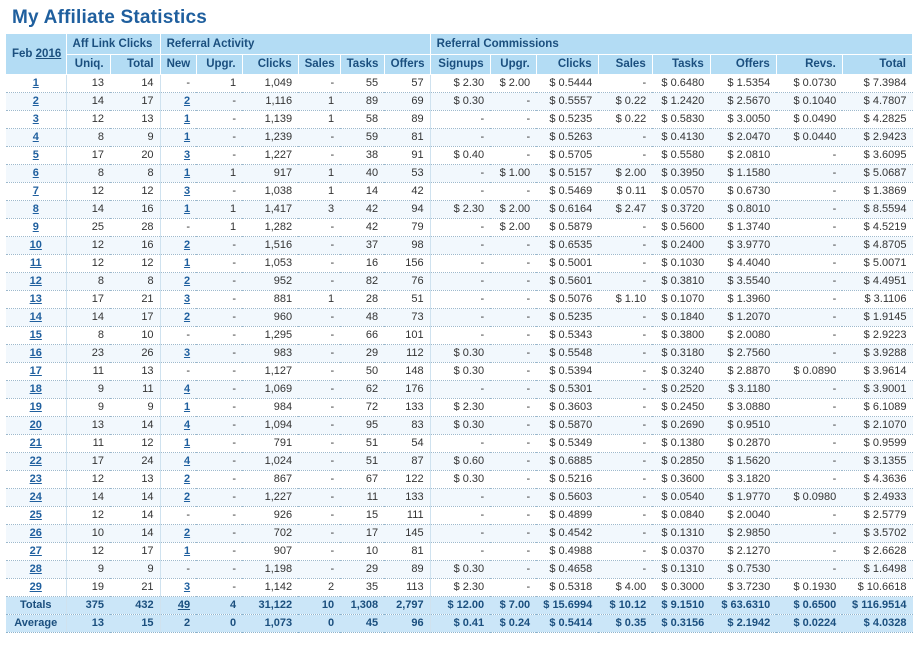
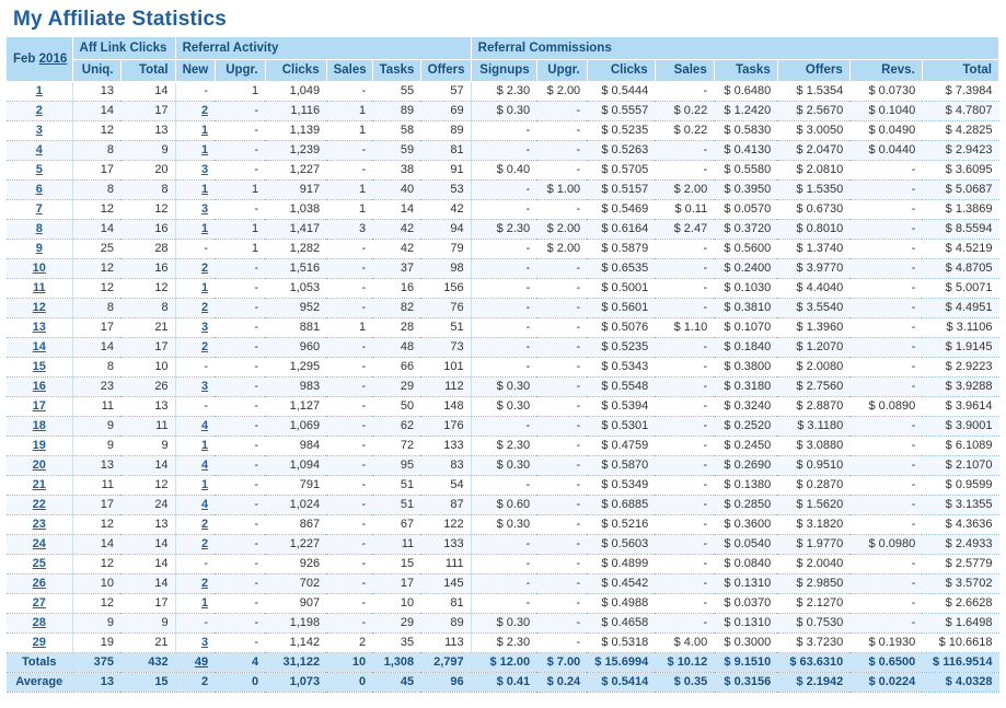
  My Affiliate Statistics
  Feb 2016	Aff Link Clicks	Referral Activity	Referral Commissions
  Uniq.	Total	New	Upgr.	Clicks	Sales	Tasks	Offers	Signups	Upgr.	Clicks	Sales	Tasks	Offers	Revs.	Total
  1	13	14	-	1	1,049	-	55	57	$ 2.30	$ 2.00	$ 0.5444	-	$ 0.6480	$ 1.5354	$ 0.0730	$ 7.3984
  2	14	17	2	-	1,116	1	89	69	$ 0.30	-	$ 0.5557	$ 0.22	$ 1.2420	$ 2.5670	$ 0.1040	$ 4.7807
  3	12	13	1	-	1,139	1	58	89	-	-	$ 0.5235	$ 0.22	$ 0.5830	$ 3.0050	$ 0.0490	$ 4.2825
  4	8	9	1	-	1,239	-	59	81	-	-	$ 0.5263	-	$ 0.4130	$ 2.0470	$ 0.0440	$ 2.9423
  5	17	20	3	-	1,227	-	38	91	$ 0.40	-	$ 0.5705	-	$ 0.5580	$ 2.0810	-	$ 3.6095
- 6	8	8	1	1	917	1	40	53	-	$ 1.00	$ 0.5157	$ 2.00	$ 0.3950	$ 1.1580	-	$ 5.0687
+ 6	8	8	1	1	917	1	40	53	-	$ 1.00	$ 0.5157	$ 2.00	$ 0.3950	$ 1.5350	-	$ 5.0687
  7	12	12	3	-	1,038	1	14	42	-	-	$ 0.5469	$ 0.11	$ 0.0570	$ 0.6730	-	$ 1.3869
  8	14	16	1	1	1,417	3	42	94	$ 2.30	$ 2.00	$ 0.6164	$ 2.47	$ 0.3720	$ 0.8010	-	$ 8.5594
  9	25	28	-	1	1,282	-	42	79	-	$ 2.00	$ 0.5879	-	$ 0.5600	$ 1.3740	-	$ 4.5219
  10	12	16	2	-	1,516	-	37	98	-	-	$ 0.6535	-	$ 0.2400	$ 3.9770	-	$ 4.8705
  11	12	12	1	-	1,053	-	16	156	-	-	$ 0.5001	-	$ 0.1030	$ 4.4040	-	$ 5.0071
  12	8	8	2	-	952	-	82	76	-	-	$ 0.5601	-	$ 0.3810	$ 3.5540	-	$ 4.4951
  13	17	21	3	-	881	1	28	51	-	-	$ 0.5076	$ 1.10	$ 0.1070	$ 1.3960	-	$ 3.1106
  14	14	17	2	-	960	-	48	73	-	-	$ 0.5235	-	$ 0.1840	$ 1.2070	-	$ 1.9145
  15	8	10	-	-	1,295	-	66	101	-	-	$ 0.5343	-	$ 0.3800	$ 2.0080	-	$ 2.9223
  16	23	26	3	-	983	-	29	112	$ 0.30	-	$ 0.5548	-	$ 0.3180	$ 2.7560	-	$ 3.9288
  17	11	13	-	-	1,127	-	50	148	$ 0.30	-	$ 0.5394	-	$ 0.3240	$ 2.8870	$ 0.0890	$ 3.9614
  18	9	11	4	-	1,069	-	62	176	-	-	$ 0.5301	-	$ 0.2520	$ 3.1180	-	$ 3.9001
- 19	9	9	1	-	984	-	72	133	$ 2.30	-	$ 0.3603	-	$ 0.2450	$ 3.0880	-	$ 6.1089
+ 19	9	9	1	-	984	-	72	133	$ 2.30	-	$ 0.4759	-	$ 0.2450	$ 3.0880	-	$ 6.1089
  20	13	14	4	-	1,094	-	95	83	$ 0.30	-	$ 0.5870	-	$ 0.2690	$ 0.9510	-	$ 2.1070
  21	11	12	1	-	791	-	51	54	-	-	$ 0.5349	-	$ 0.1380	$ 0.2870	-	$ 0.9599
  22	17	24	4	-	1,024	-	51	87	$ 0.60	-	$ 0.6885	-	$ 0.2850	$ 1.5620	-	$ 3.1355
  23	12	13	2	-	867	-	67	122	$ 0.30	-	$ 0.5216	-	$ 0.3600	$ 3.1820	-	$ 4.3636
  24	14	14	2	-	1,227	-	11	133	-	-	$ 0.5603	-	$ 0.0540	$ 1.9770	$ 0.0980	$ 2.4933
  25	12	14	-	-	926	-	15	111	-	-	$ 0.4899	-	$ 0.0840	$ 2.0040	-	$ 2.5779
  26	10	14	2	-	702	-	17	145	-	-	$ 0.4542	-	$ 0.1310	$ 2.9850	-	$ 3.5702
  27	12	17	1	-	907	-	10	81	-	-	$ 0.4988	-	$ 0.0370	$ 2.1270	-	$ 2.6628
  28	9	9	-	-	1,198	-	29	89	$ 0.30	-	$ 0.4658	-	$ 0.1310	$ 0.7530	-	$ 1.6498
  29	19	21	3	-	1,142	2	35	113	$ 2.30	-	$ 0.5318	$ 4.00	$ 0.3000	$ 3.7230	$ 0.1930	$ 10.6618
  Totals	375	432	49	4	31,122	10	1,308	2,797	$ 12.00	$ 7.00	$ 15.6994	$ 10.12	$ 9.1510	$ 63.6310	$ 0.6500	$ 116.9514
  Average	13	15	2	0	1,073	0	45	96	$ 0.41	$ 0.24	$ 0.5414	$ 0.35	$ 0.3156	$ 2.1942	$ 0.0224	$ 4.0328
